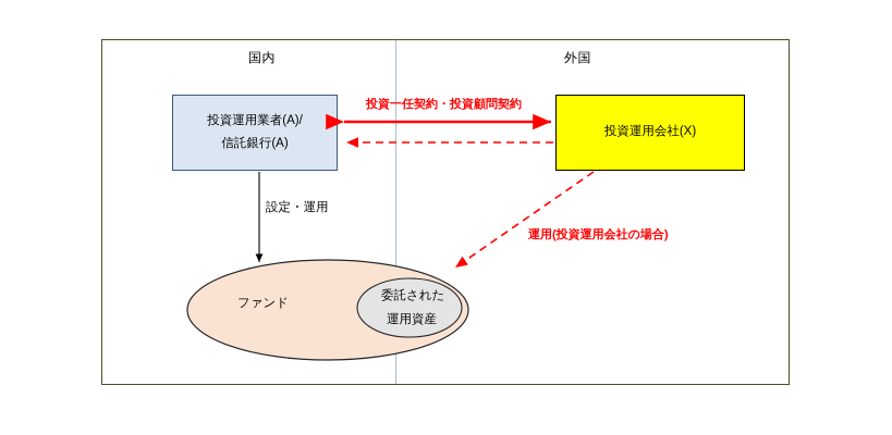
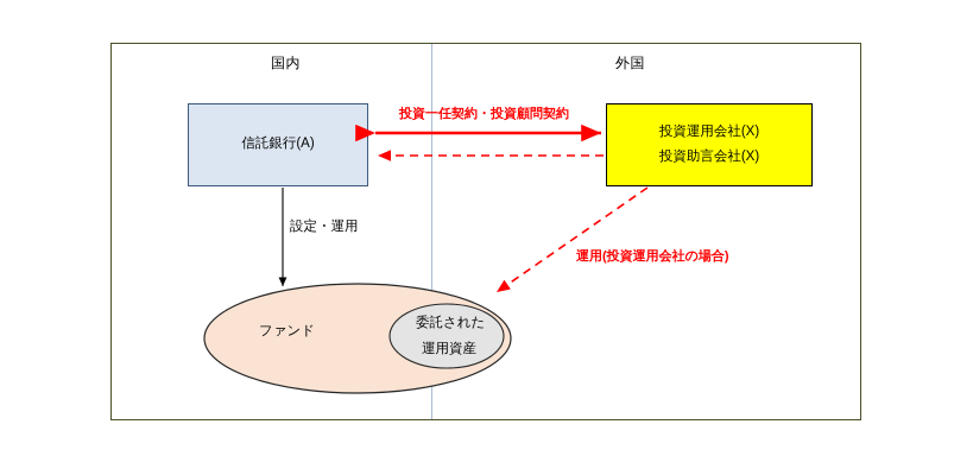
  国内
  外国
- 投資運用業者(A)/
  信託銀行(A)
  投資運用会社(X)
+ 投資助言会社(X)
  投資一任契約・投資顧問契約
  運用(投資運用会社の場合)
  設定・運用
  ファンド
  委託された
  運用資産
